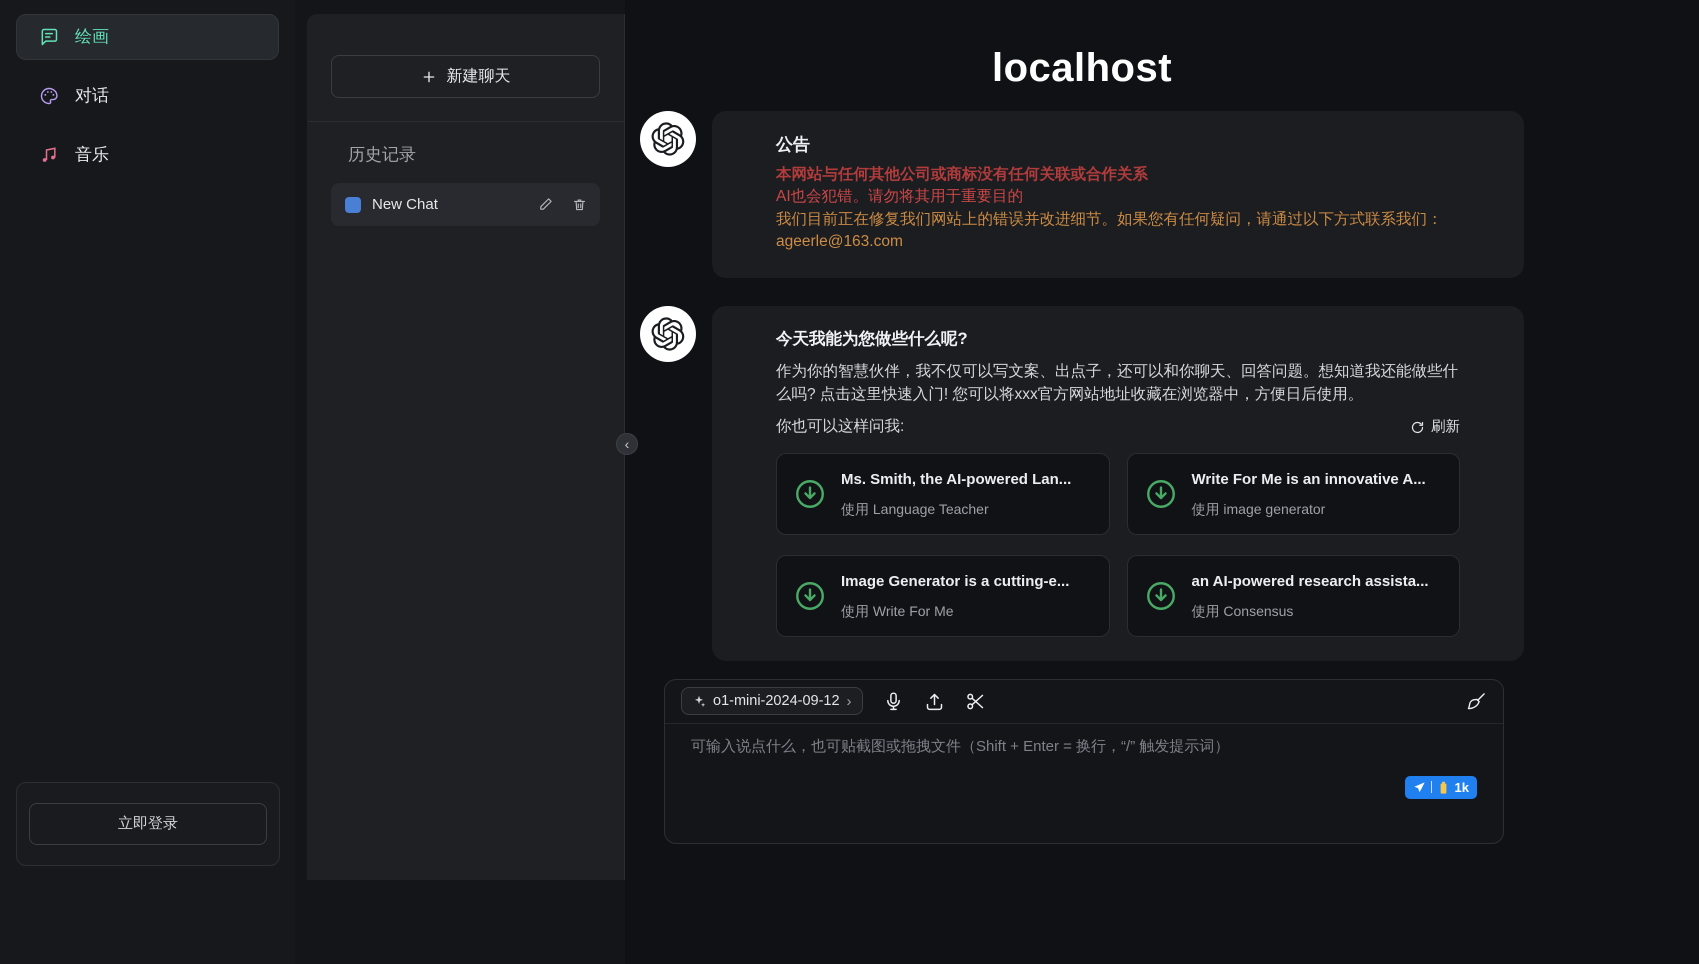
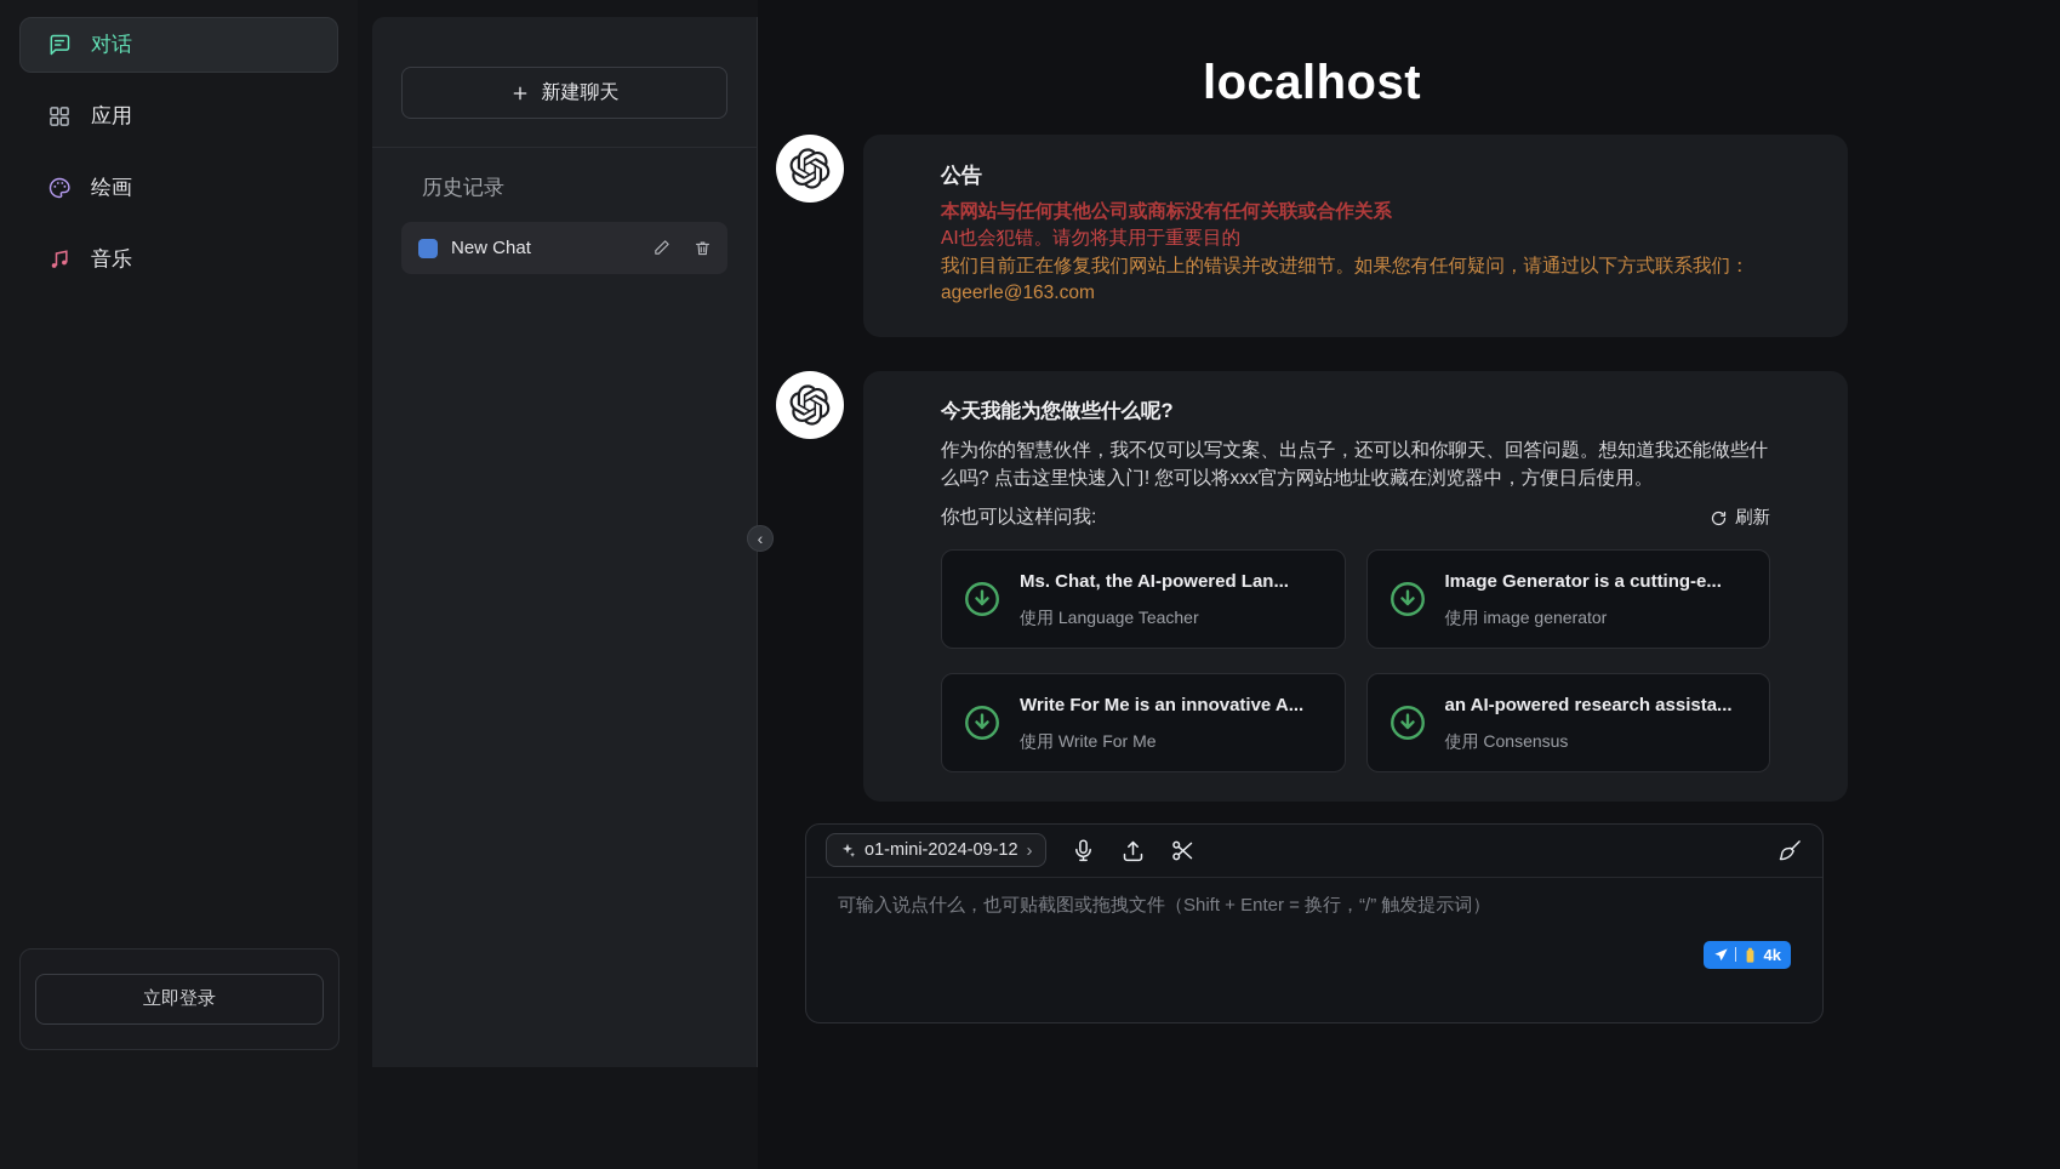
- 绘画
+ 对话
+ 应用
- 对话
+ 绘画
  音乐
  立即登录
  新建聊天
  历史记录
  New Chat
  ‹
  localhost
  公告
  本网站与任何其他公司或商标没有任何关联或合作关系
  AI也会犯错。请勿将其用于重要目的
  我们目前正在修复我们网站上的错误并改进细节。如果您有任何疑问，请通过以下方式联系我们：
  ageerle@163.com
  今天我能为您做些什么呢?
  作为你的智慧伙伴，我不仅可以写文案、出点子，还可以和你聊天、回答问题。想知道我还能做些什么吗? 点击这里快速入门! 您可以将xxx官方网站地址收藏在浏览器中，方便日后使用。
  你也可以这样问我:
  刷新
- Ms. Smith, the AI-powered Lan...
+ Ms. Chat, the AI-powered Lan...
  使用 Language Teacher
- Write For Me is an innovative A...
+ Image Generator is a cutting-e...
  使用 image generator
- Image Generator is a cutting-e...
+ Write For Me is an innovative A...
  使用 Write For Me
  an AI-powered research assista...
  使用 Consensus
  o1-mini-2024-09-12
  ›
  可输入说点什么，也可贴截图或拖拽文件（Shift + Enter = 换行，“/” 触发提示词）
- 1k
+ 4k
